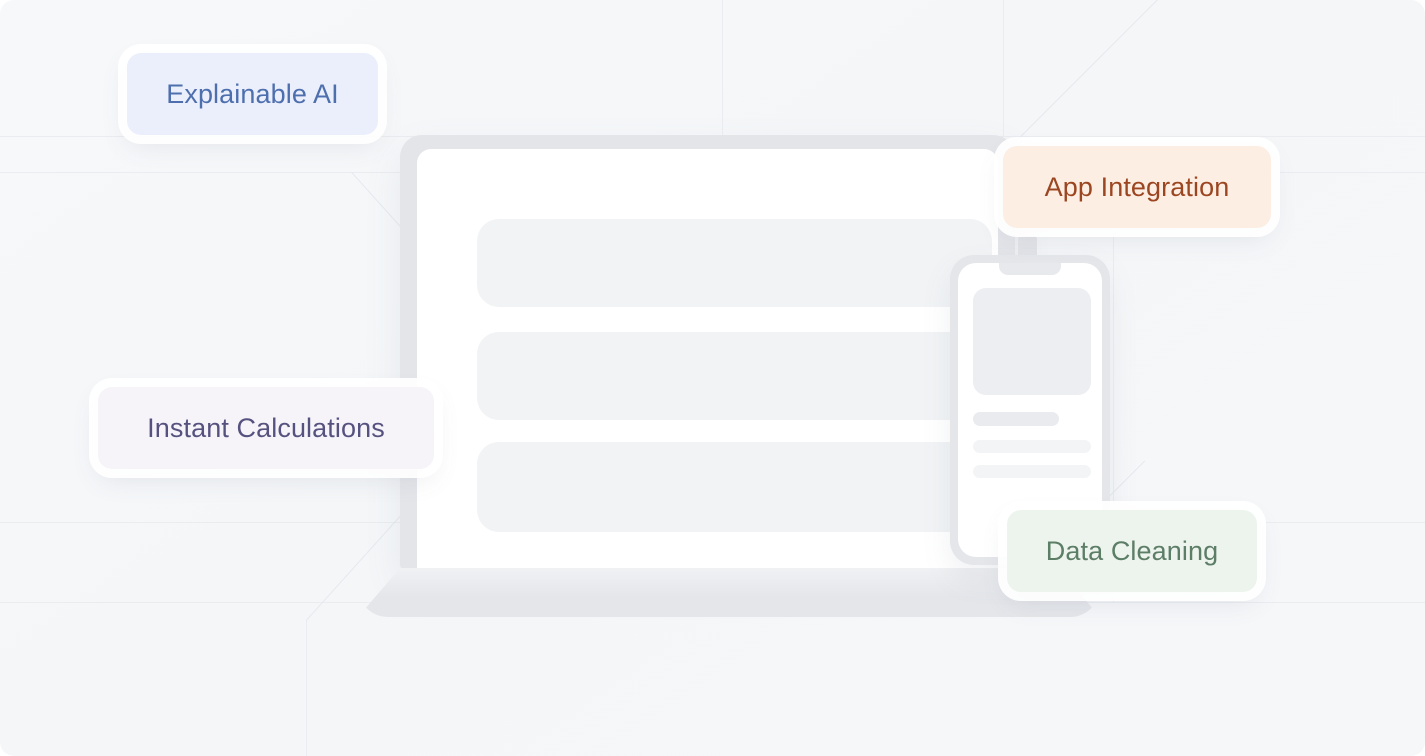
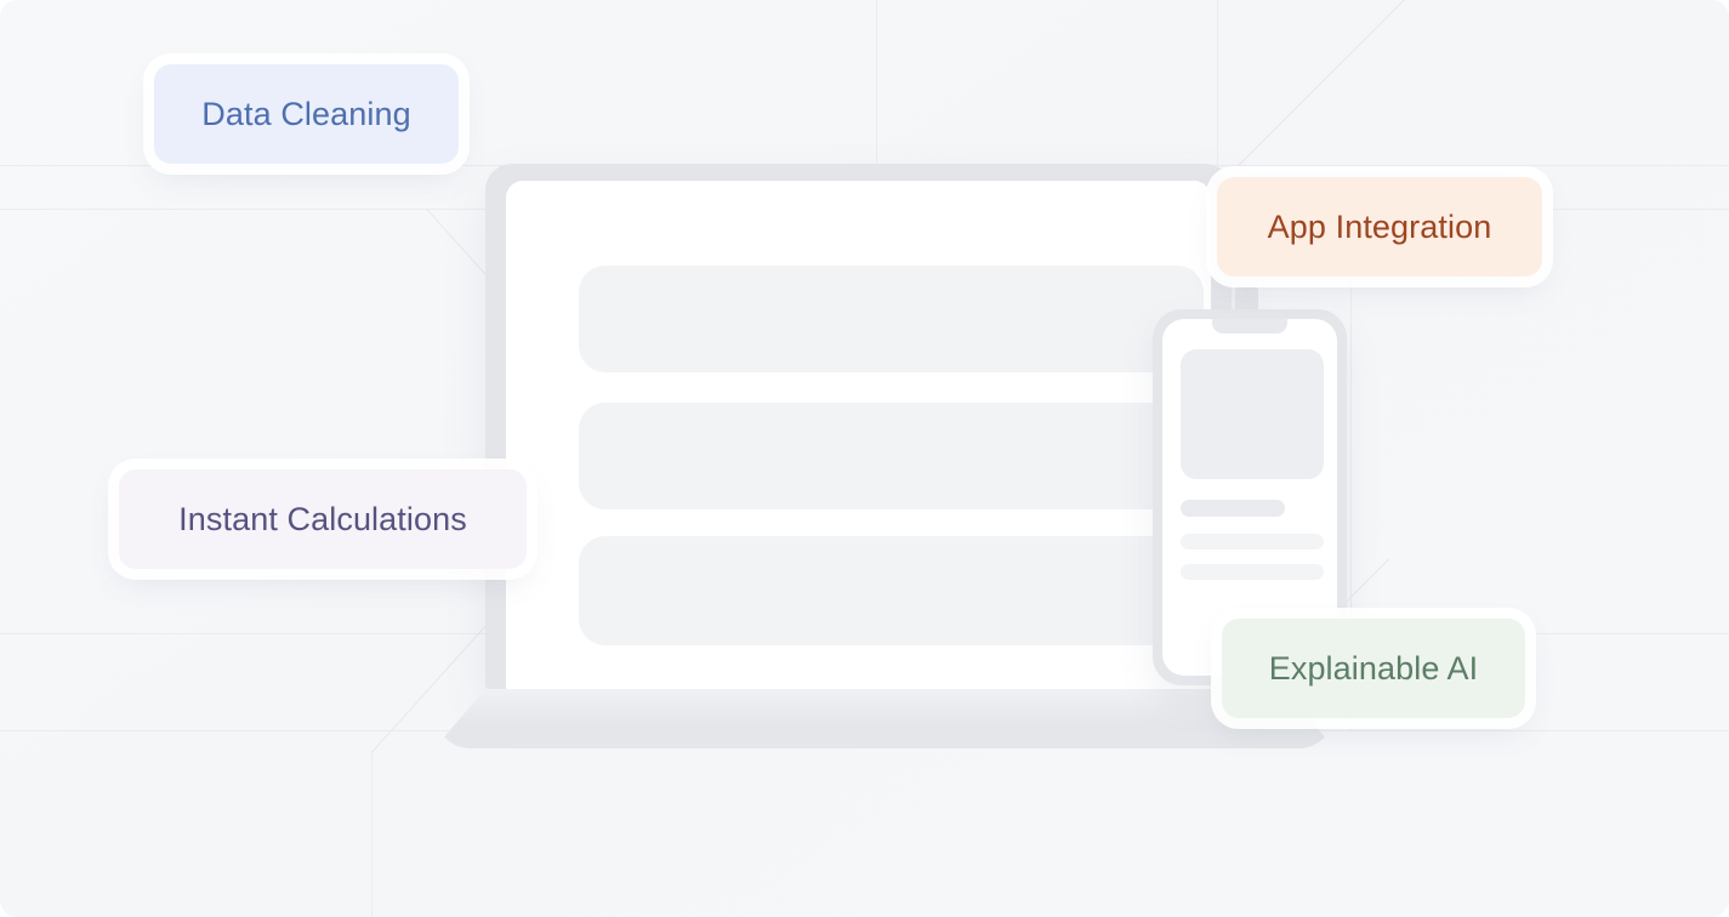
- Explainable AI
+ Data Cleaning
  App Integration
  Instant Calculations
- Data Cleaning
+ Explainable AI
